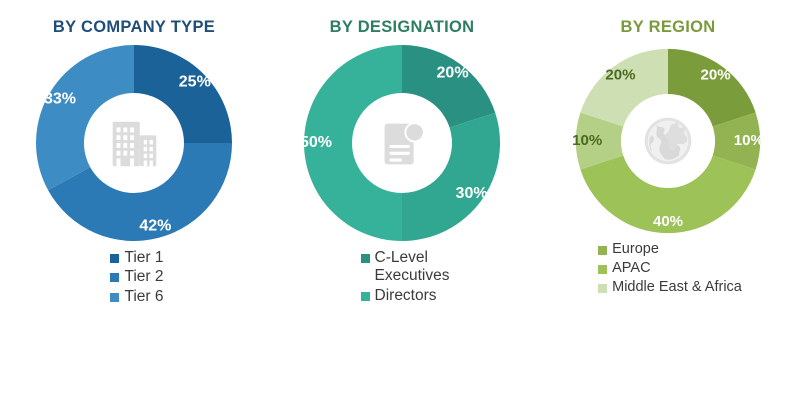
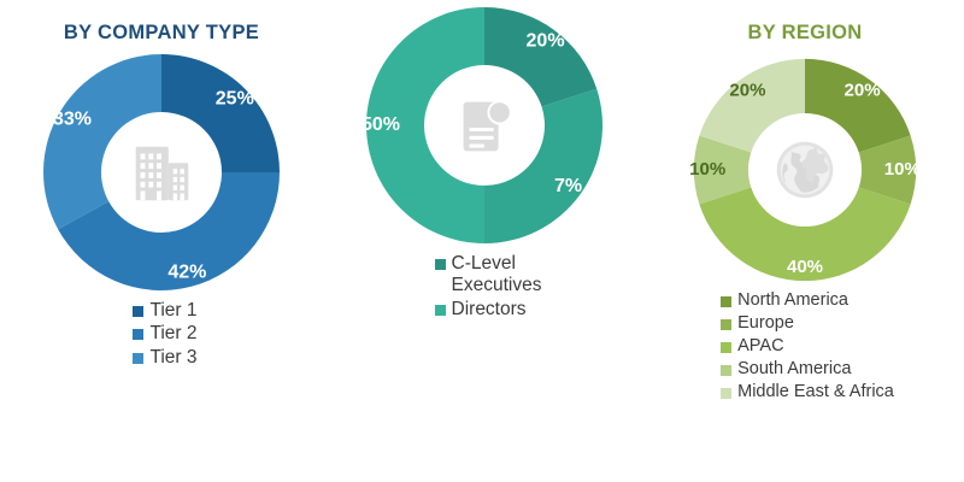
  BY COMPANY TYPE
  25%
  42%
  33%
  Tier 1
  Tier 2
- Tier 6
+ Tier 3
- BY DESIGNATION
  20%
- 30%
+ 7%
  50%
  C-Level
  Executives
  Directors
  BY REGION
  20%
  10%
  40%
  10%
  20%
+ North America
  Europe
  APAC
+ South America
  Middle East & Africa
